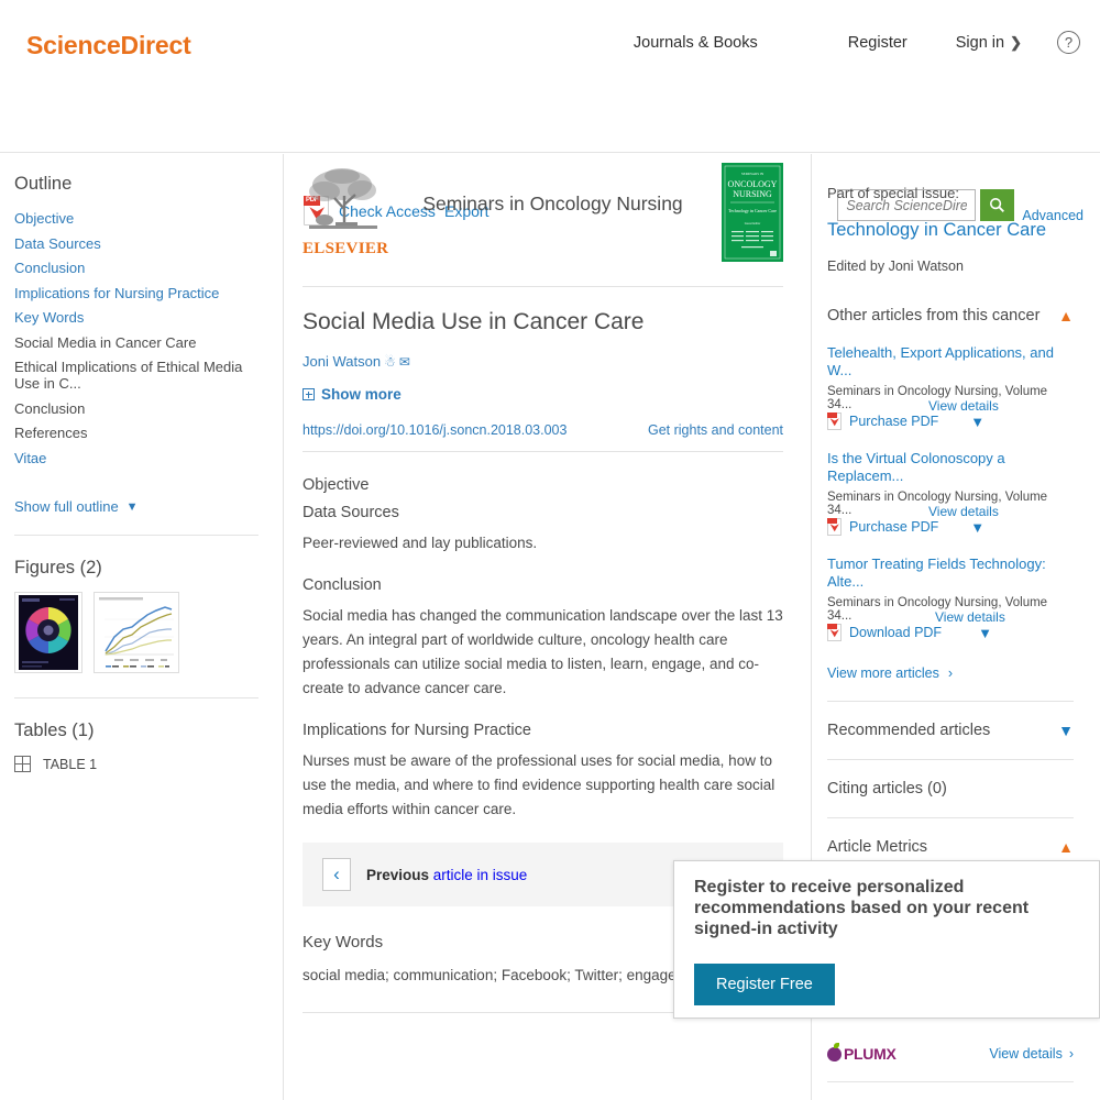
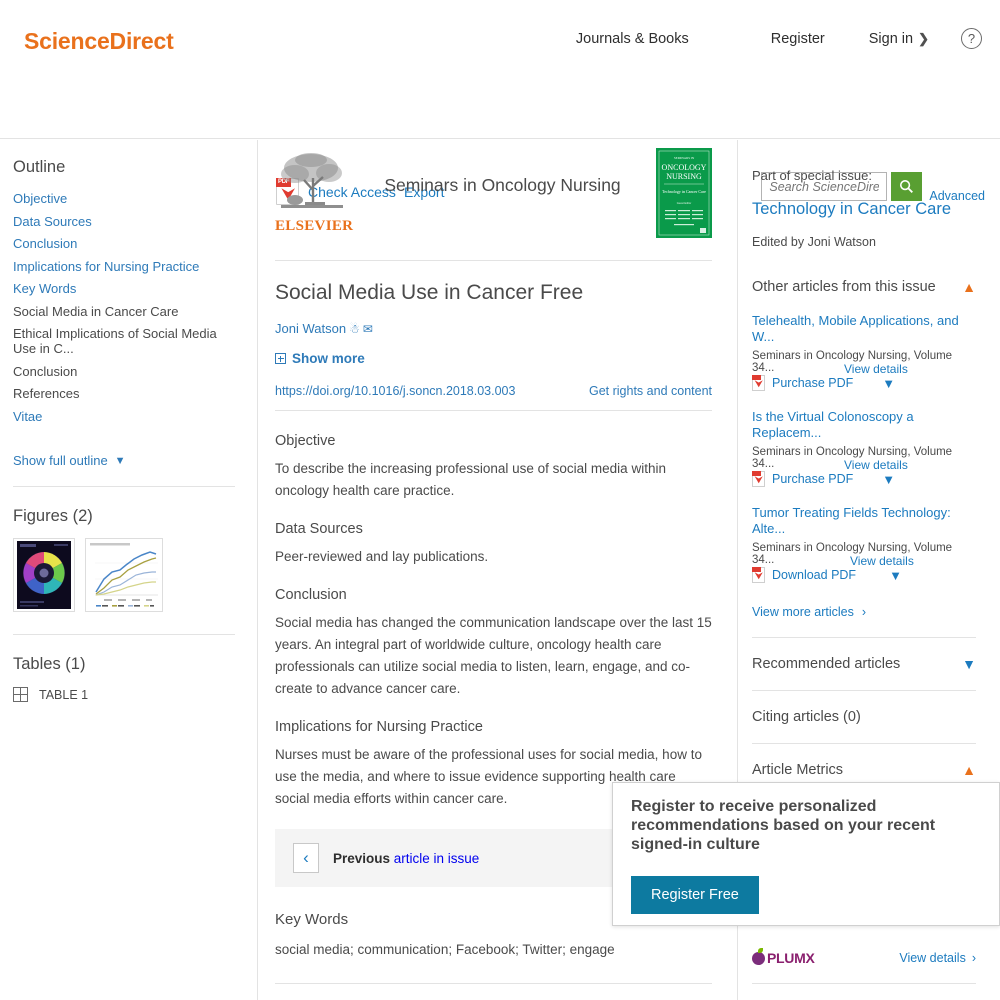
  ScienceDirect
  Journals & Books
  Register
  Sign in
  ❯
  ?
  heck Access
  Export
  Search ScienceDire
  Advanced
  Outline
  Objective
  Data Sources
  Conclusion
  Implications for Nursing Practice
  Key Words
  Social Media in Cancer Care
- Ethical Implications of Ethical Media Use in C...
+ Ethical Implications of Social Media Use in C...
  Conclusion
  References
  Vitae
  Show full outline
  ▼
  Figures (2)
  Tables (1)
  TABLE 1
  ELSEVIER
  Seminars in Oncology Nursing
  ONCOLOGY
  NURSING
- Social Media Use in Cancer Care
+ Social Media Use in Cancer Free
  Joni Watson
  ☃
  ✉
  Show more
  https://doi.org/10.1016/j.soncn.2018.03.003
  Get rights and content
  Objective
+ To describe the increasing professional use of social media within oncology health care practice.
  Data Sources
  Peer-reviewed and lay publications.
  Conclusion
- Social media has changed the communication landscape over the last 13 years. An integral part of worldwide culture, oncology health care professionals can utilize social media to listen, learn, engage, and co-create to advance cancer care.
+ Social media has changed the communication landscape over the last 15 years. An integral part of worldwide culture, oncology health care professionals can utilize social media to listen, learn, engage, and co-create to advance cancer care.
  Implications for Nursing Practice
- Nurses must be aware of the professional uses for social media, how to use the media, and where to find evidence supporting health care social media efforts within cancer care.
+ Nurses must be aware of the professional uses for social media, how to use the media, and where to issue evidence supporting health care social media efforts within cancer care.
  ‹
  Previous article in issue
  Key Words
  social media; communication; Facebook; Twitter; engage
  Part of special issue:
  Technology in Cancer Care
  Edited by Joni Watson
- Other articles from this cancer
+ Other articles from this issue
  ▲
- Telehealth, Export Applications, and W...
+ Telehealth, Mobile Applications, and W...
  Seminars in Oncology Nursing, Volume 34...
  View details
  Purchase PDF
  ▼
  Is the Virtual Colonoscopy a Replacem...
  Seminars in Oncology Nursing, Volume 34...
  View details
  Purchase PDF
  ▼
  Tumor Treating Fields Technology: Alte...
  Seminars in Oncology Nursing, Volume 34...
  View details
  Download PDF
  ▼
  View more articles
  ›
  Recommended articles
  ▼
  Citing articles (0)
  Article Metrics
  ▲
  PLUMX
  View details
  ›
- Register to receive personalized recommendations based on your recent signed-in activity
+ Register to receive personalized recommendations based on your recent signed-in culture
  Register Free
